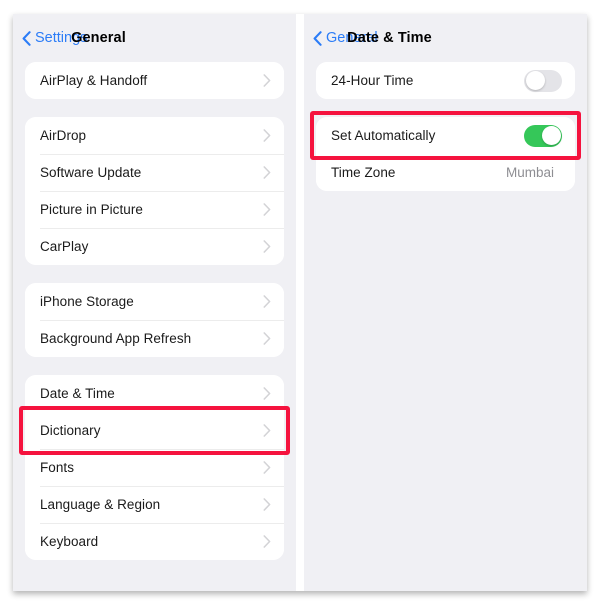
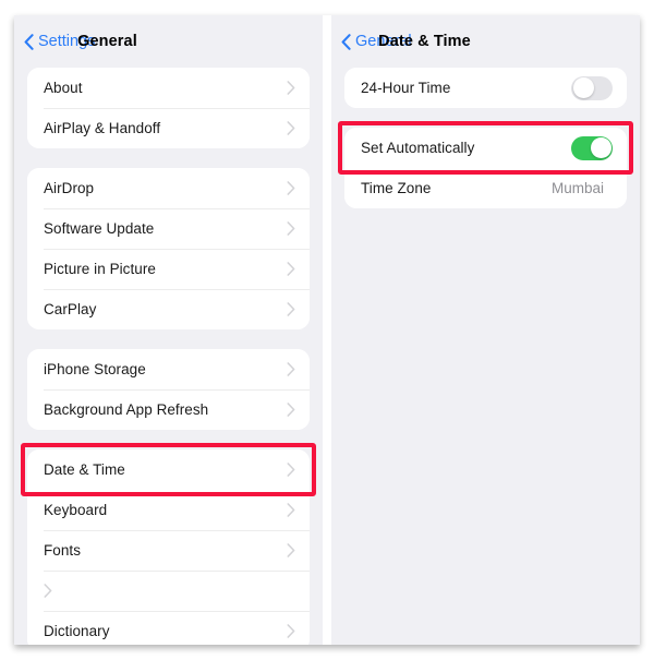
  Settings
  General
+ About
  AirPlay & Handoff
  AirDrop
  Software Update
  Picture in Picture
  CarPlay
  iPhone Storage
  Background App Refresh
  Date & Time
- Dictionary
+ Keyboard
  Fonts
- Language & Region
- Keyboard
+ Dictionary
  General
  Date & Time
  24-Hour Time
  Set Automatically
  Time Zone
  Mumbai
